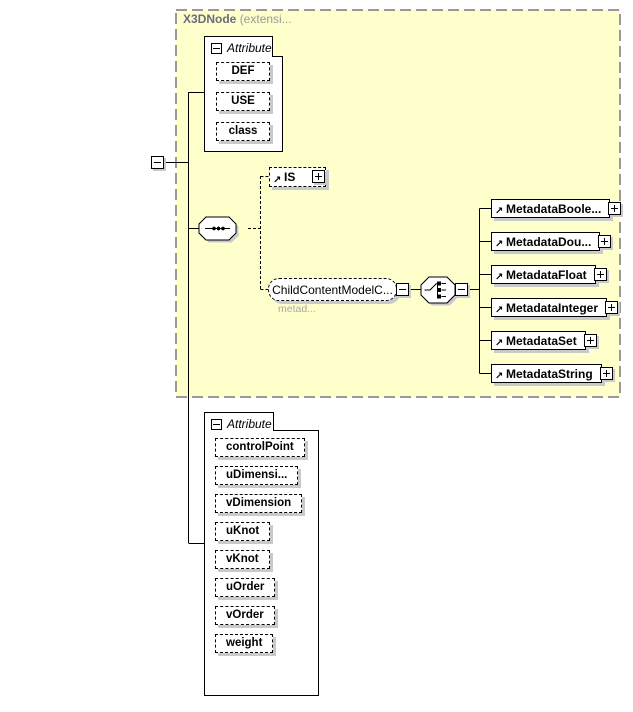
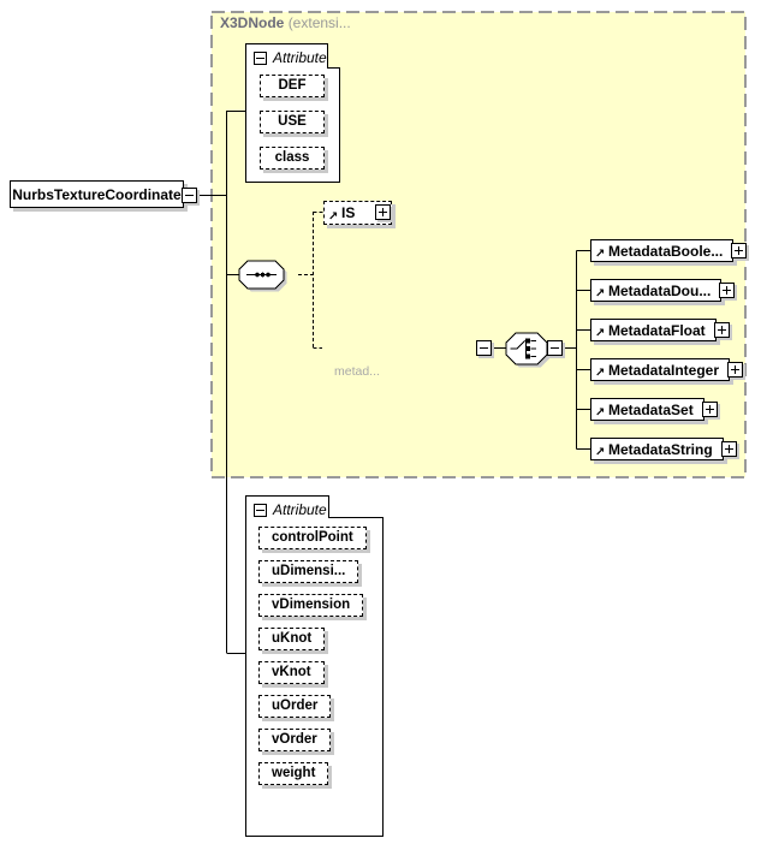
  X3DNode (extensi...
+ NurbsTextureCoordinate
  Attribute
  DEF
  USE
  class
  ↗
  IS
- ChildContentModelC...
  metad...
  ↗
  MetadataBoole...
  ↗
  MetadataDou...
  ↗
  MetadataFloat
  ↗
  MetadataInteger
  ↗
  MetadataSet
  ↗
  MetadataString
  Attribute
  controlPoint
  uDimensi...
  vDimension
  uKnot
  vKnot
  uOrder
  vOrder
  weight
